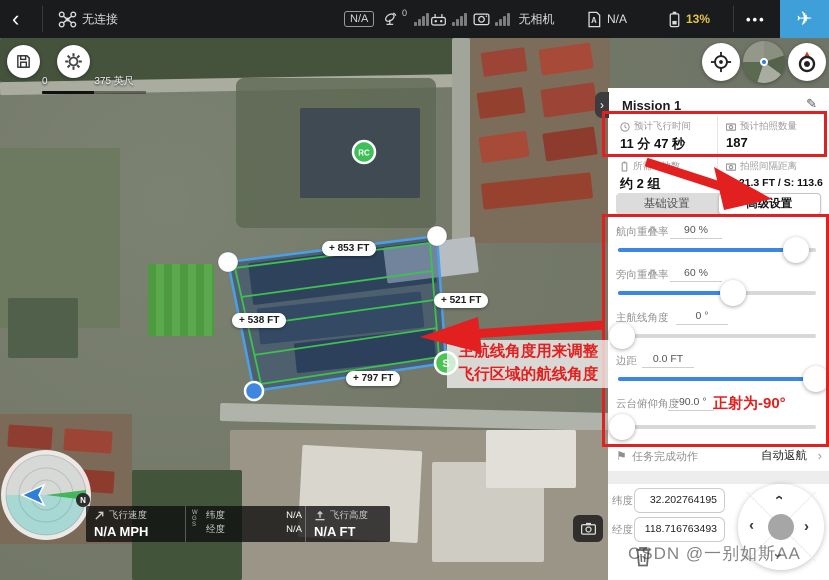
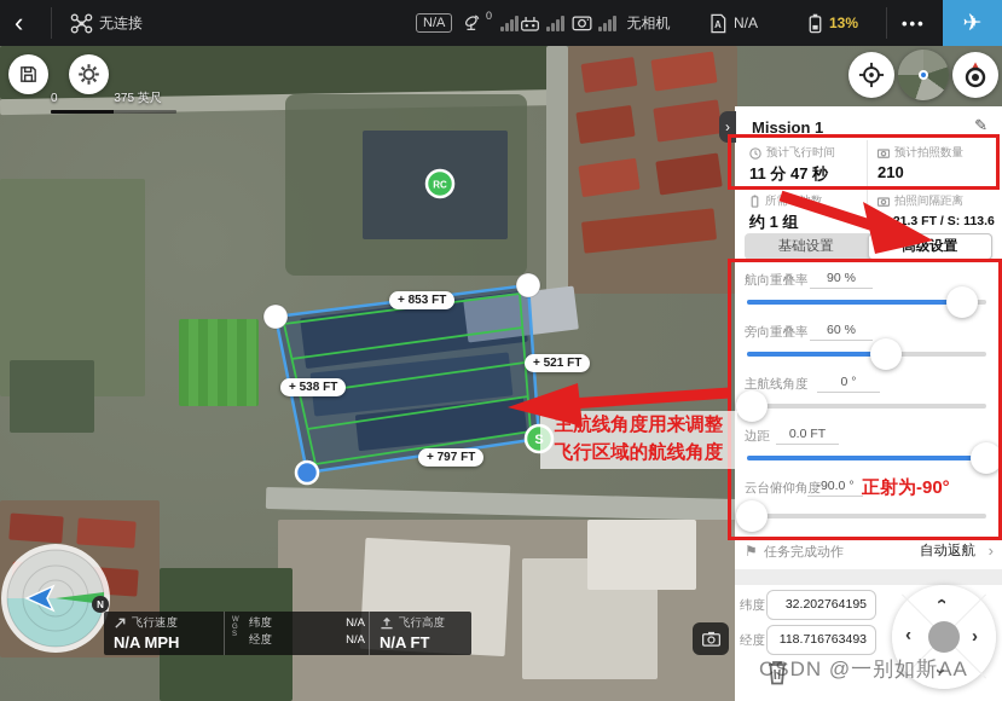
  S
  RC
  + 853 FT
  + 521 FT
  + 538 FT
  + 797 FT
  0 375 英尺
  N
  飞行速度
  N/A MPH
  纬度
  N/A
  经度
  N/A
  飞行高度
  N/A FT
  ›
  Mission 1
  ✎
  预计飞行时间
  11 分 47 秒
  预计拍照数量
- 187
+ 210
- 约 2 组
+ 约 1 组
  拍照间隔距离
  1.3 FT / S: 113.6
  基础设置
  级设置
  航向重叠率
  90 %
  旁向重叠率
  60 %
  主航线角度
  0 °
  边距
  0.0 FT
  云台俯仰角度
  -90.0 °
  ⚑
  任务完成动作
  自动返航
  ›
  纬度
  32.202764195
  经度
  118.716763493
  ›
  CSDN @一别如斯AA
  ‹
  无连接
  N/A
  0
  无相机
  A
  N/A
  13%
  •••
  ✈
  主航线角度用来调整
  飞行区域的航线角度
  正射为-90°
